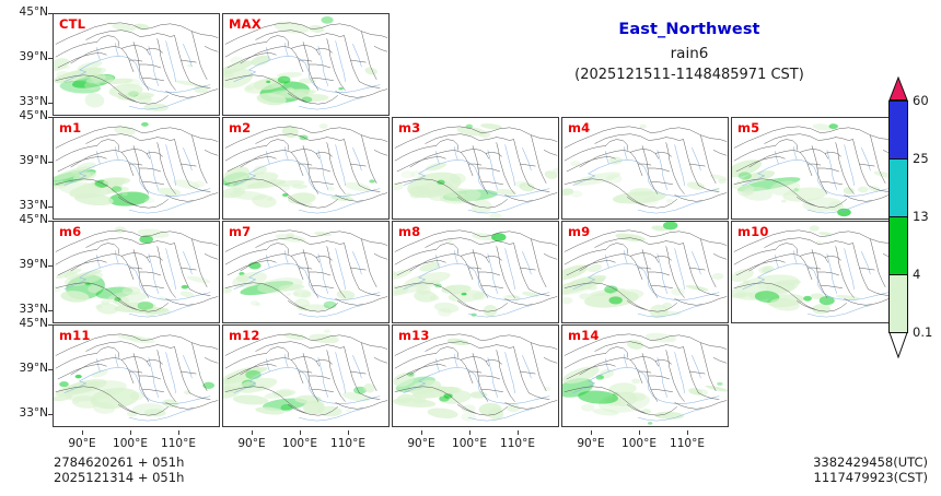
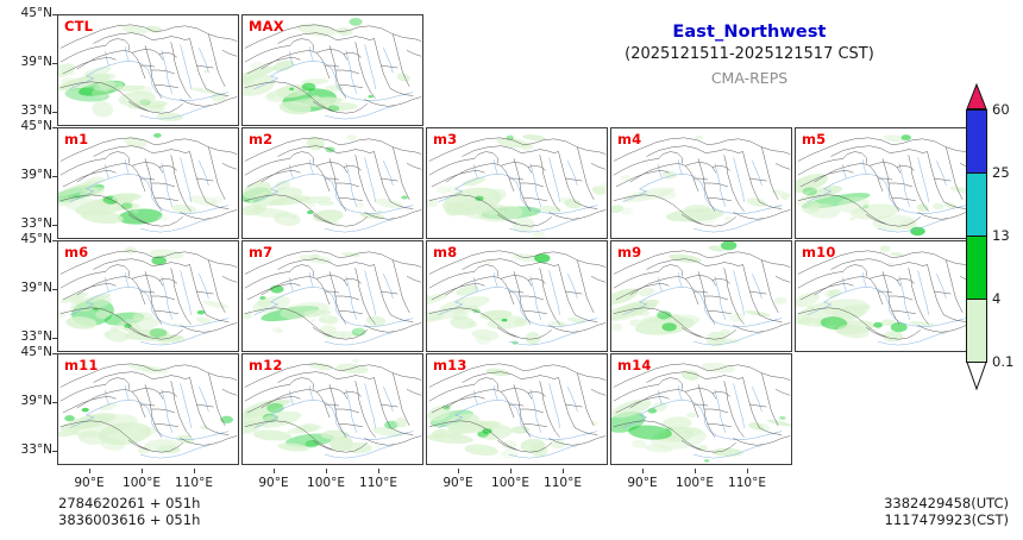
  East_Northwest
- rain6
- (2025121511-1148485971 CST)
+ (2025121511-2025121517 CST)
+ CMA-REPS
  45°N
  39°N
  33°N
  45°N
  39°N
  33°N
  45°N
  39°N
  33°N
  45°N
  39°N
  33°N
  CTL
  MAX
  m1
  m2
  m3
  m4
  m5
  m6
  m7
  m8
  m9
  m10
  m11
  m12
  m13
  m14
  90°E
  100°E
  110°E
  90°E
  100°E
  110°E
  90°E
  100°E
  110°E
  90°E
  100°E
  110°E
  2784620261 + 051h
- 2025121314 + 051h
+ 3836003616 + 051h
  3382429458(UTC)
  1117479923(CST)
  60
  25
  13
  4
  0.1
